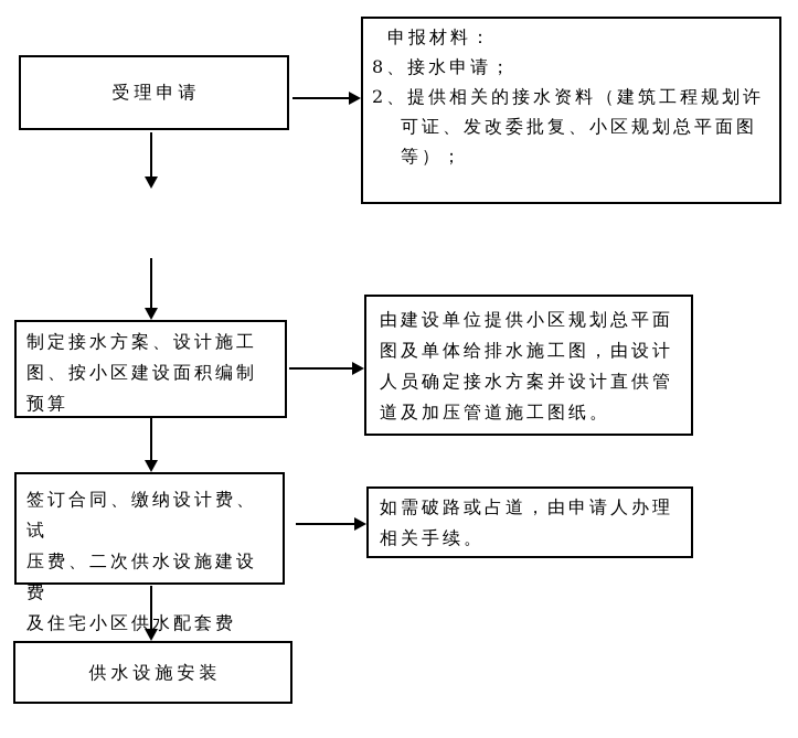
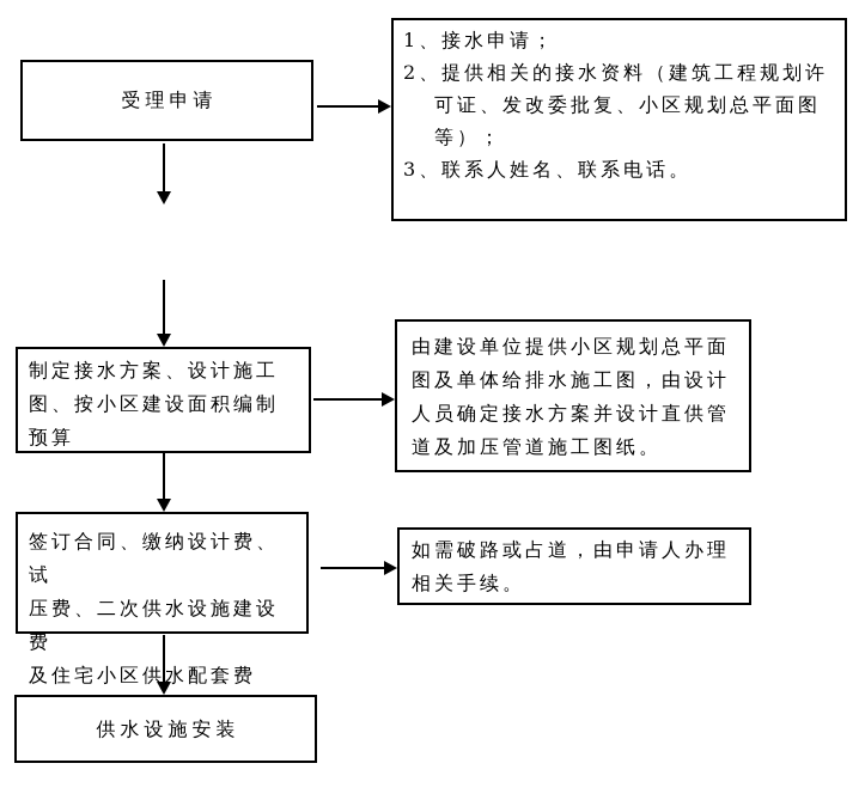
  受理申请
  制定接水方案、设计施工
  图、按小区建设面积编制
  预算
  签订合同、缴纳设计费、试
  压费、二次供水设施建设费
  及住宅小区供水配套费
  供水设施安装
- 申报材料：
- 8、接水申请；
+ 1、接水申请；
  2、提供相关的接水资料（建筑工程规划许
  可证、发改委批复、小区规划总平面图
  等）；
+ 3、联系人姓名、联系电话。
  由建设单位提供小区规划总平面
  图及单体给排水施工图，由设计
  人员确定接水方案并设计直供管
  道及加压管道施工图纸。
  如需破路或占道，由申请人办理
  相关手续。
